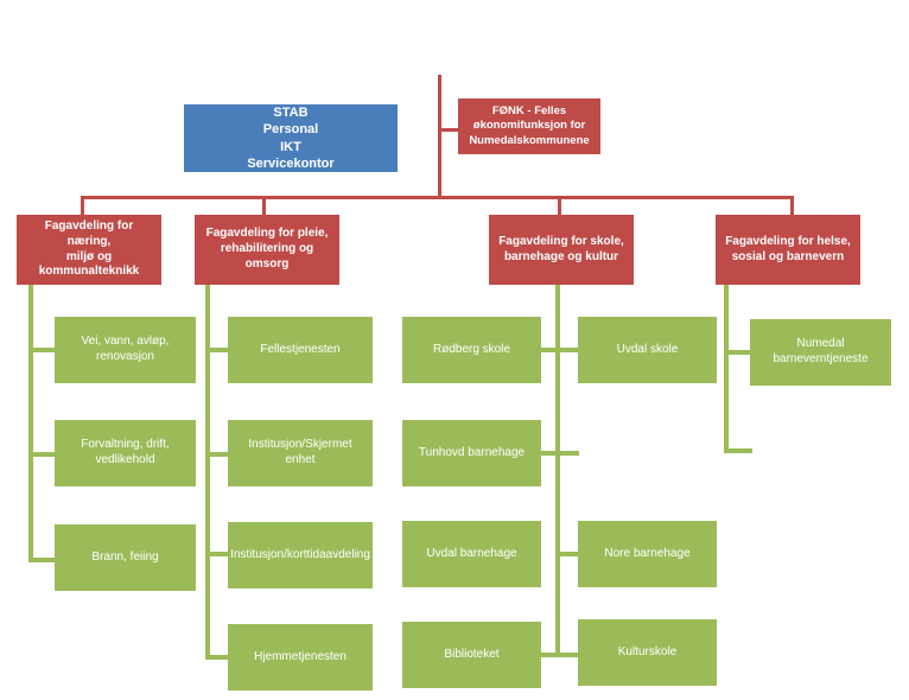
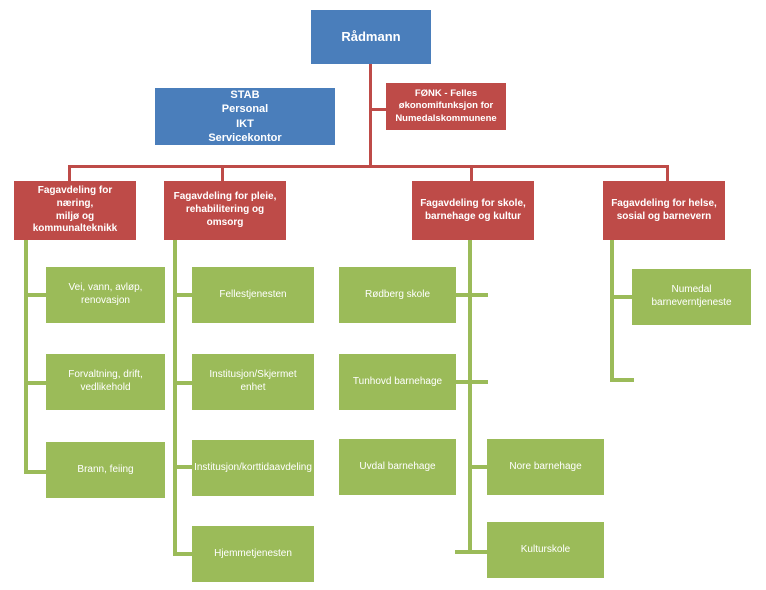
+ Rådmann
  STAB
  Personal
  IKT
  Servicekontor
  FØNK - Felles
  økonomifunksjon for
  Numedalskommunene
  Fagavdeling for næring,
  miljø og kommunalteknikk
  Vei, vann, avløp,
  renovasjon
  Forvaltning, drift,
  vedlikehold
  Brann, feiing
  Fagavdeling for pleie,
  rehabilitering og omsorg
  Fellestjenesten
  Institusjon/Skjermet enhet
  Institusjon/korttidaavdeling
  Hjemmetjenesten
  Fagavdeling for skole,
  barnehage og kultur
  Rødberg skole
  Tunhovd barnehage
  Uvdal barnehage
- Biblioteket
- Uvdal skole
  Nore barnehage
  Kulturskole
  Fagavdeling for helse,
  sosial og barnevern
  Numedal
  barneverntjeneste
